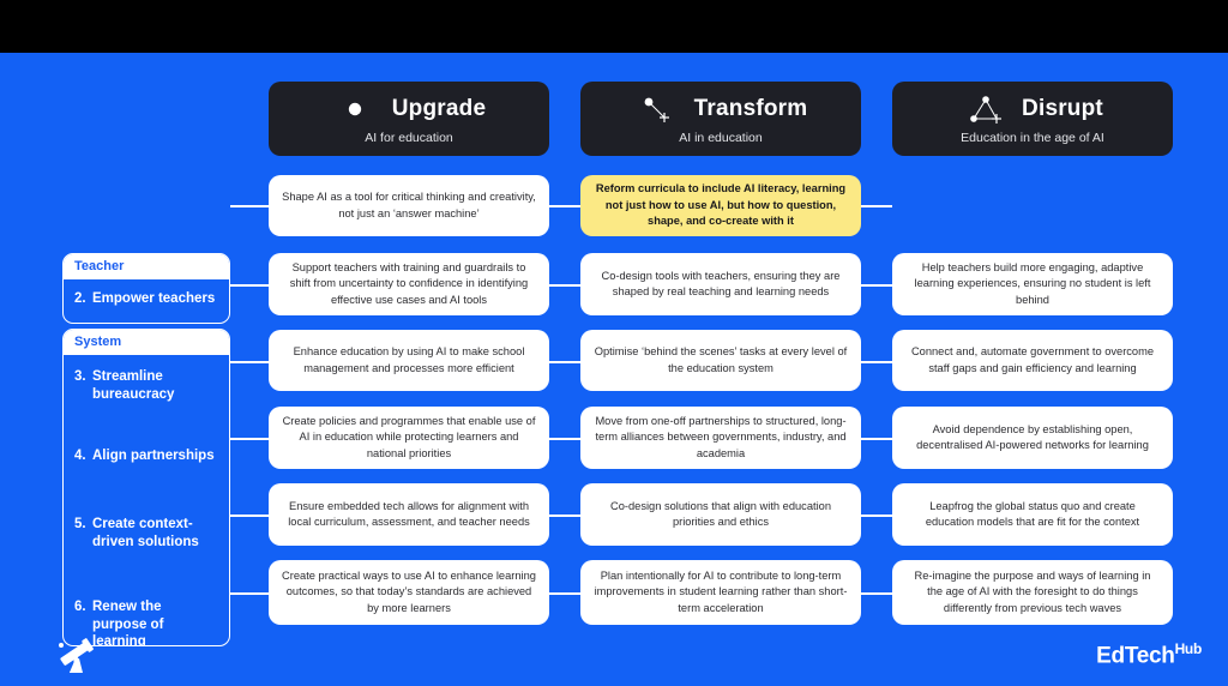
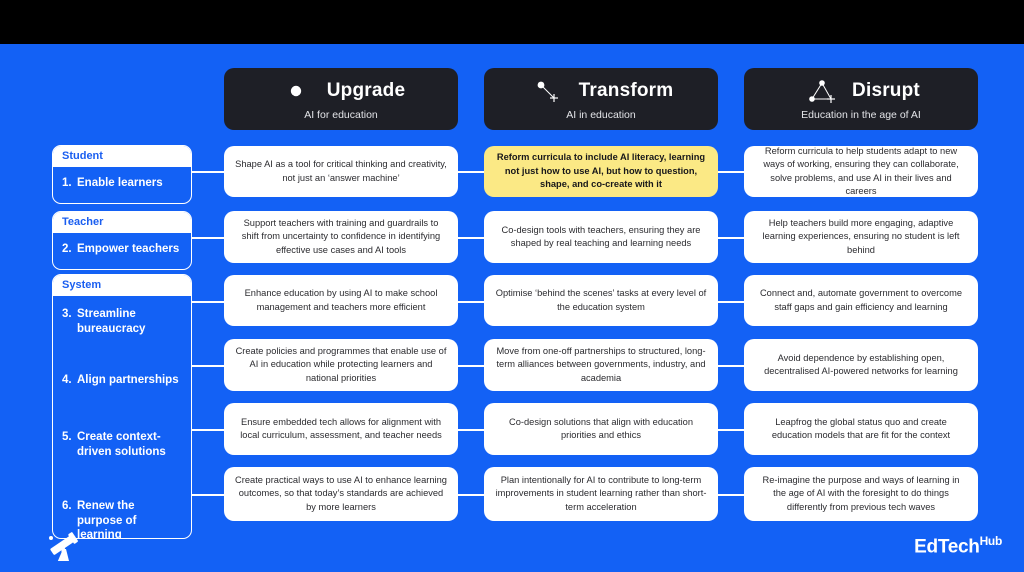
  Upgrade
  AI for education
  Transform
  AI in education
  Disrupt
  Education in the age of AI
+ Student
+ 1.
+ Enable learners
  Teacher
  2.
  Empower teachers
  System
  3.
  Streamline bureaucracy
  4.
  Align partnerships
  5.
  Create context-driven solutions
  6.
  Renew the purpose of learning
  Shape AI as a tool for critical thinking and creativity, not just an ‘answer machine’
  Reform curricula to include AI literacy, learning not just how to use AI, but how to question, shape, and co-create with it
+ Reform curricula to help students adapt to new ways of working, ensuring they can collaborate, solve problems, and use AI in their lives and careers
  Support teachers with training and guardrails to shift from uncertainty to confidence in identifying effective use cases and AI tools
  Co-design tools with teachers, ensuring they are shaped by real teaching and learning needs
  Help teachers build more engaging, adaptive learning experiences, ensuring no student is left behind
- Enhance education by using AI to make school management and processes more efficient
+ Enhance education by using AI to make school management and teachers more efficient
  Optimise ‘behind the scenes’ tasks at every level of the education system
  Connect and, automate government to overcome staff gaps and gain efficiency and learning
  Create policies and programmes that enable use of AI in education while protecting learners and national priorities
  Move from one-off partnerships to structured, long-term alliances between governments, industry, and academia
  Avoid dependence by establishing open, decentralised AI-powered networks for learning
  Ensure embedded tech allows for alignment with local curriculum, assessment, and teacher needs
  Co-design solutions that align with education priorities and ethics
  Leapfrog the global status quo and create education models that are fit for the context
  Create practical ways to use AI to enhance learning outcomes, so that today’s standards are achieved by more learners
  Plan intentionally for AI to contribute to long-term improvements in student learning rather than short-term acceleration
  Re-imagine the purpose and ways of learning in the age of AI with the foresight to do things differently from previous tech waves
  EdTechHub
